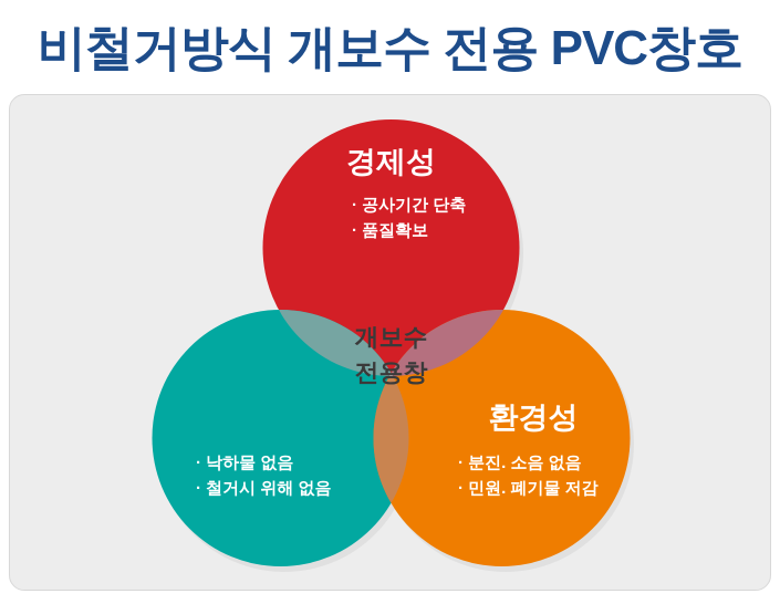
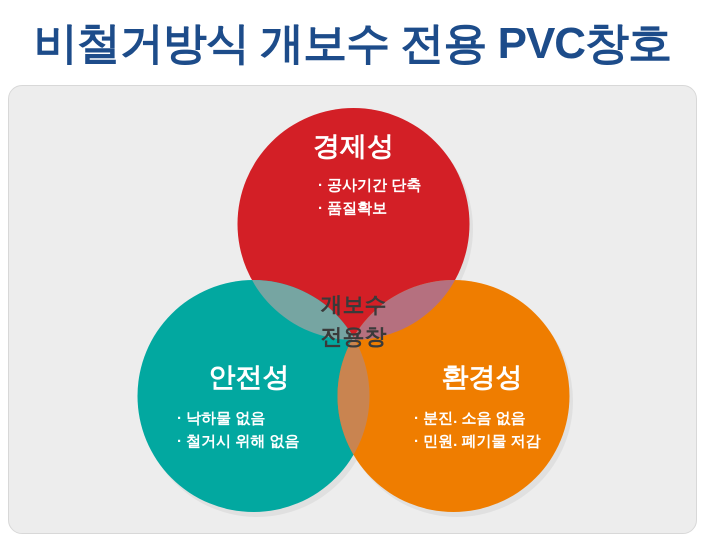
  비철거방식 개보수 전용 PVC창호
  경제성
  · 공사기간 단축
  · 품질확보
+ 안전성
  · 낙하물 없음
  · 철거시 위해 없음
  환경성
  · 분진. 소음 없음
  · 민원. 폐기물 저감
  개보수
  전용창
